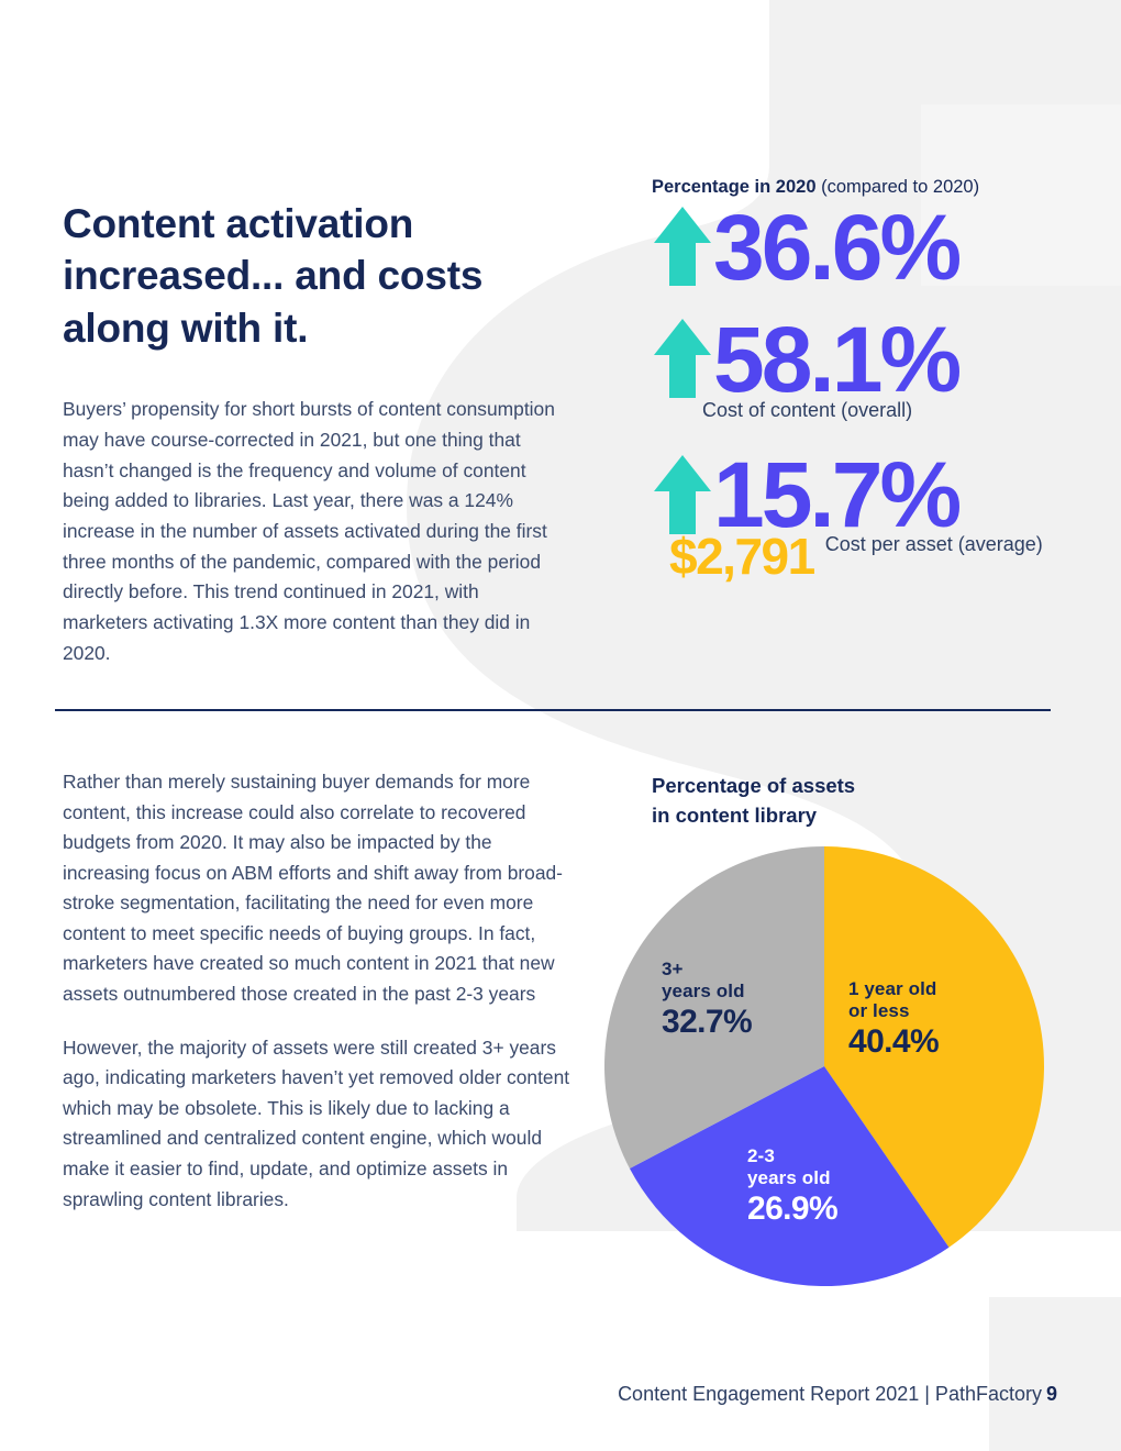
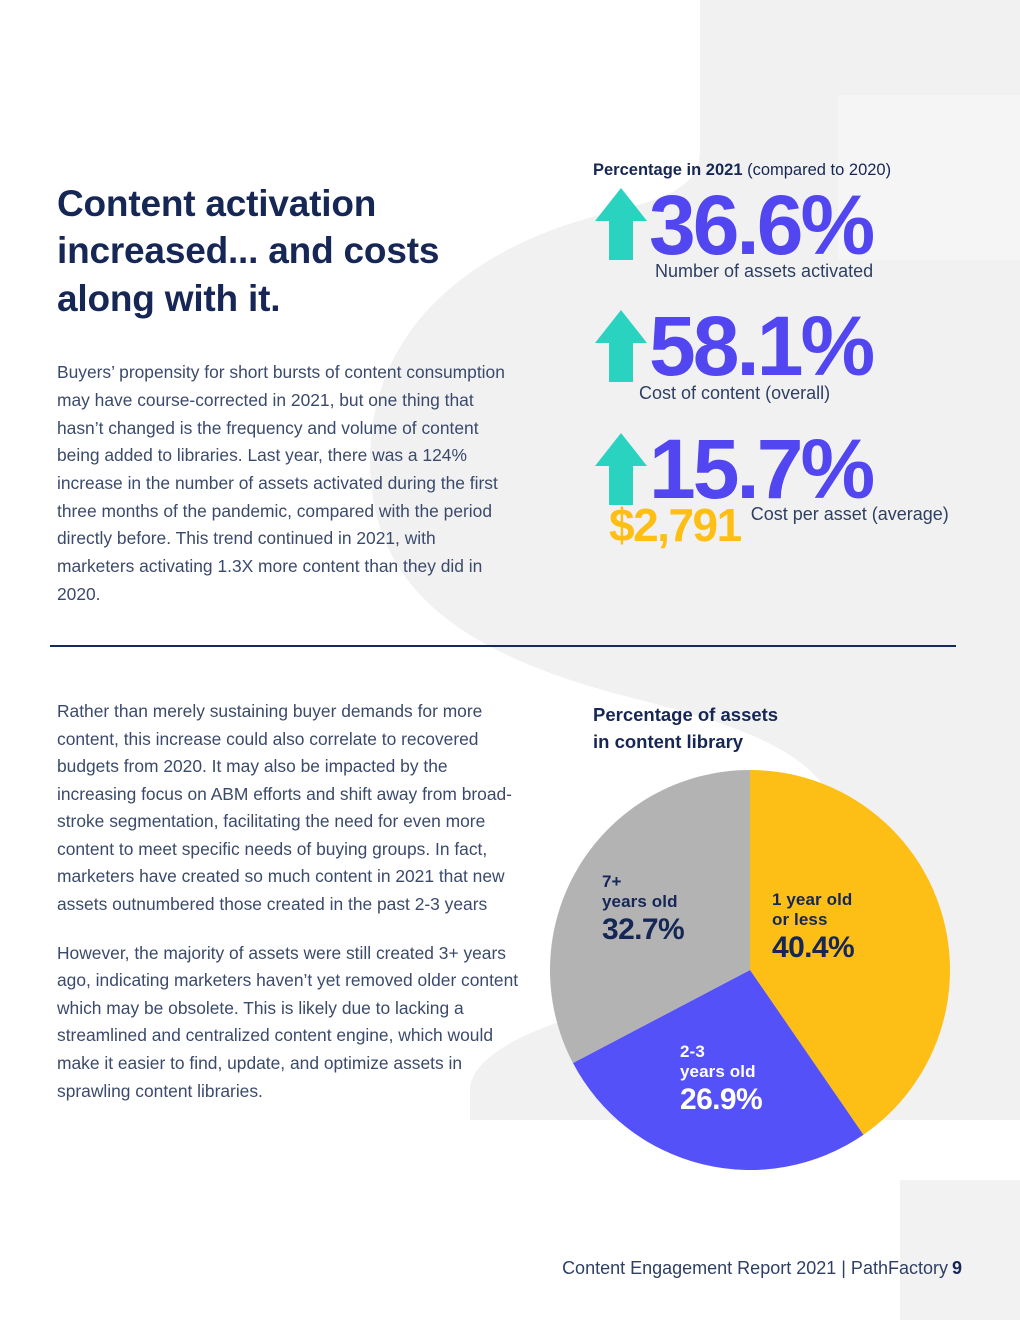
  Content activation increased... and costs along with it.
  Buyers’ propensity for short bursts of content consumption may have course-corrected in 2021, but one thing that hasn’t changed is the frequency and volume of content being added to libraries. Last year, there was a 124% increase in the number of assets activated during the first three months of the pandemic, compared with the period directly before. This trend continued in 2021, with marketers activating 1.3X more content than they did in 2020.
- Percentage in 2020 (compared to 2020)
+ Percentage in 2021 (compared to 2020)
  36.6%
+ Number of assets activated
  58.1%
  Cost of content (overall)
  15.7%
  $2,791
  Cost per asset (average)
  Rather than merely sustaining buyer demands for more content, this increase could also correlate to recovered budgets from 2020. It may also be impacted by the increasing focus on ABM efforts and shift away from broad-stroke segmentation, facilitating the need for even more content to meet specific needs of buying groups. In fact, marketers have created so much content in 2021 that new assets outnumbered those created in the past 2-3 years
  However, the majority of assets were still created 3+ years ago, indicating marketers haven’t yet removed older content which may be obsolete. This is likely due to lacking a streamlined and centralized content engine, which would make it easier to find, update, and optimize assets in sprawling content libraries.
  Percentage of assets
  in content library
  1 year old
  or less
  40.4%
  2-3
  years old
  26.9%
- 3+
+ 7+
  years old
  32.7%
  Content Engagement Report 2021 | PathFactory 9
